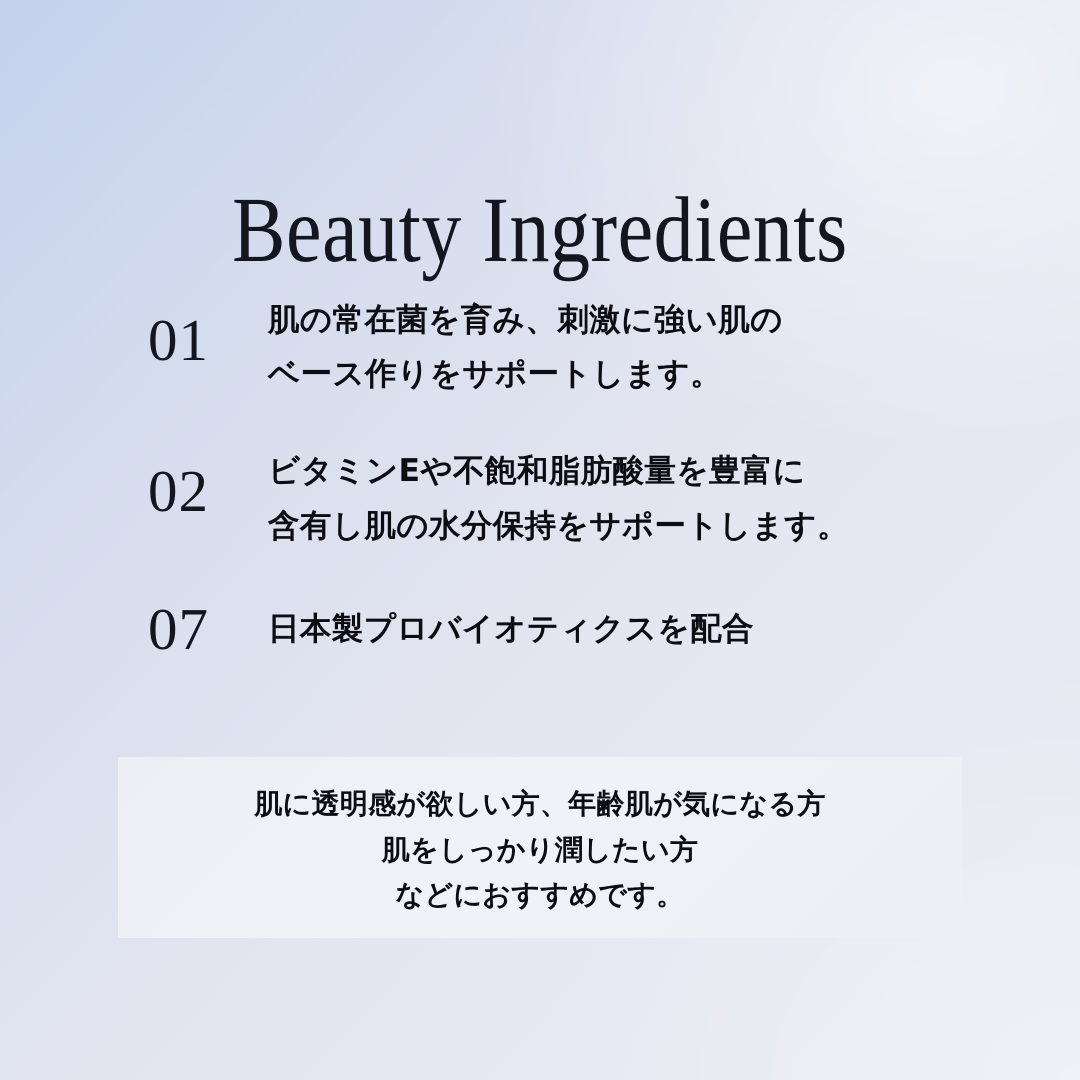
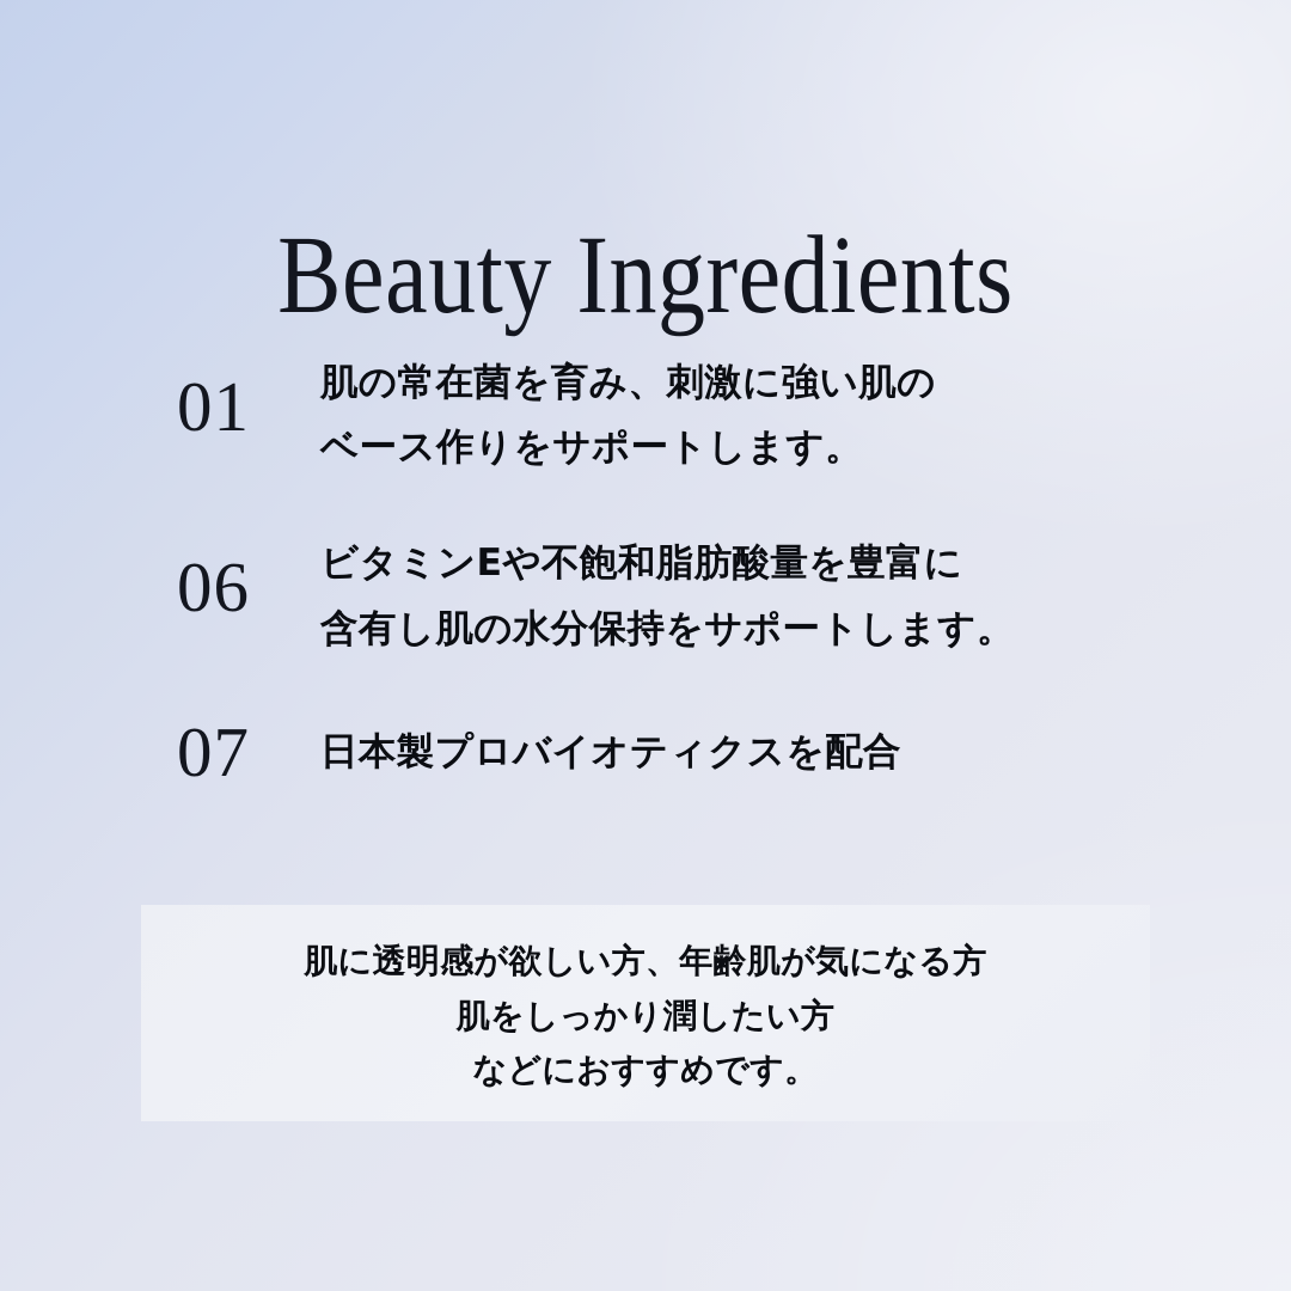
  Beauty Ingredients
  01
  肌の常在菌を育み、刺激に強い肌の
  ベース作りをサポートします。
- 02
+ 06
  ビタミンEや不飽和脂肪酸量を豊富に
  含有し肌の水分保持をサポートします。
  07
  日本製プロバイオティクスを配合
  肌に透明感が欲しい方、年齢肌が気になる方
  肌をしっかり潤したい方
  などにおすすめです。
